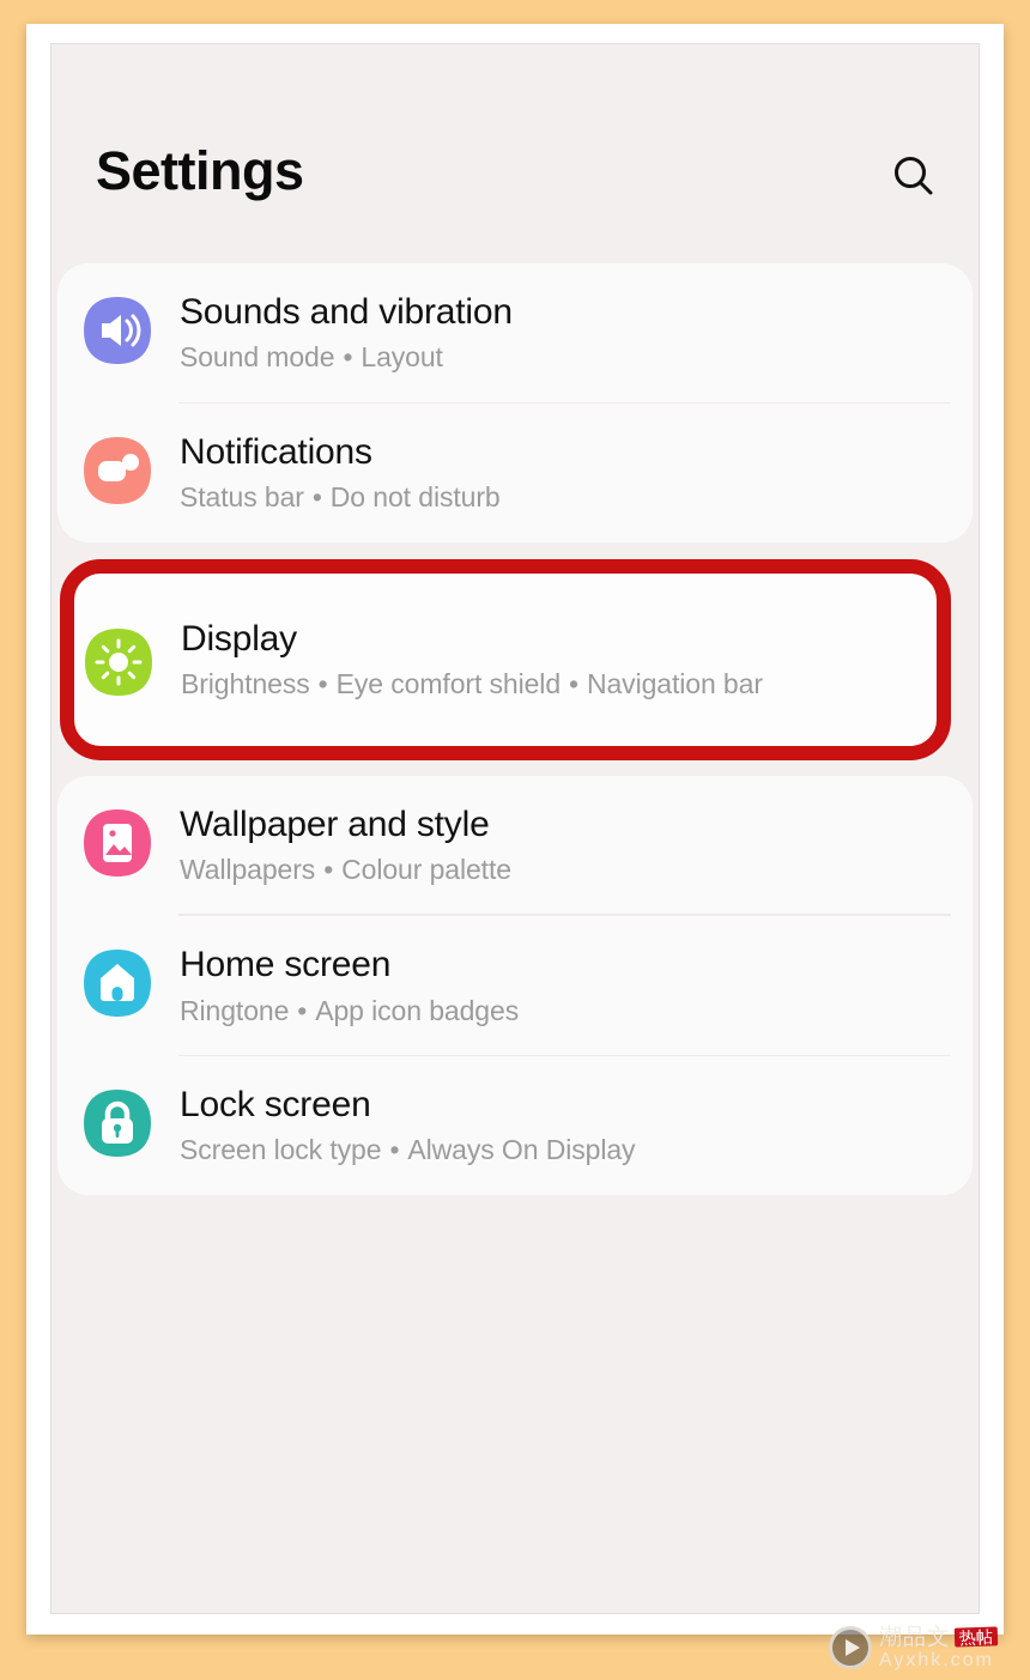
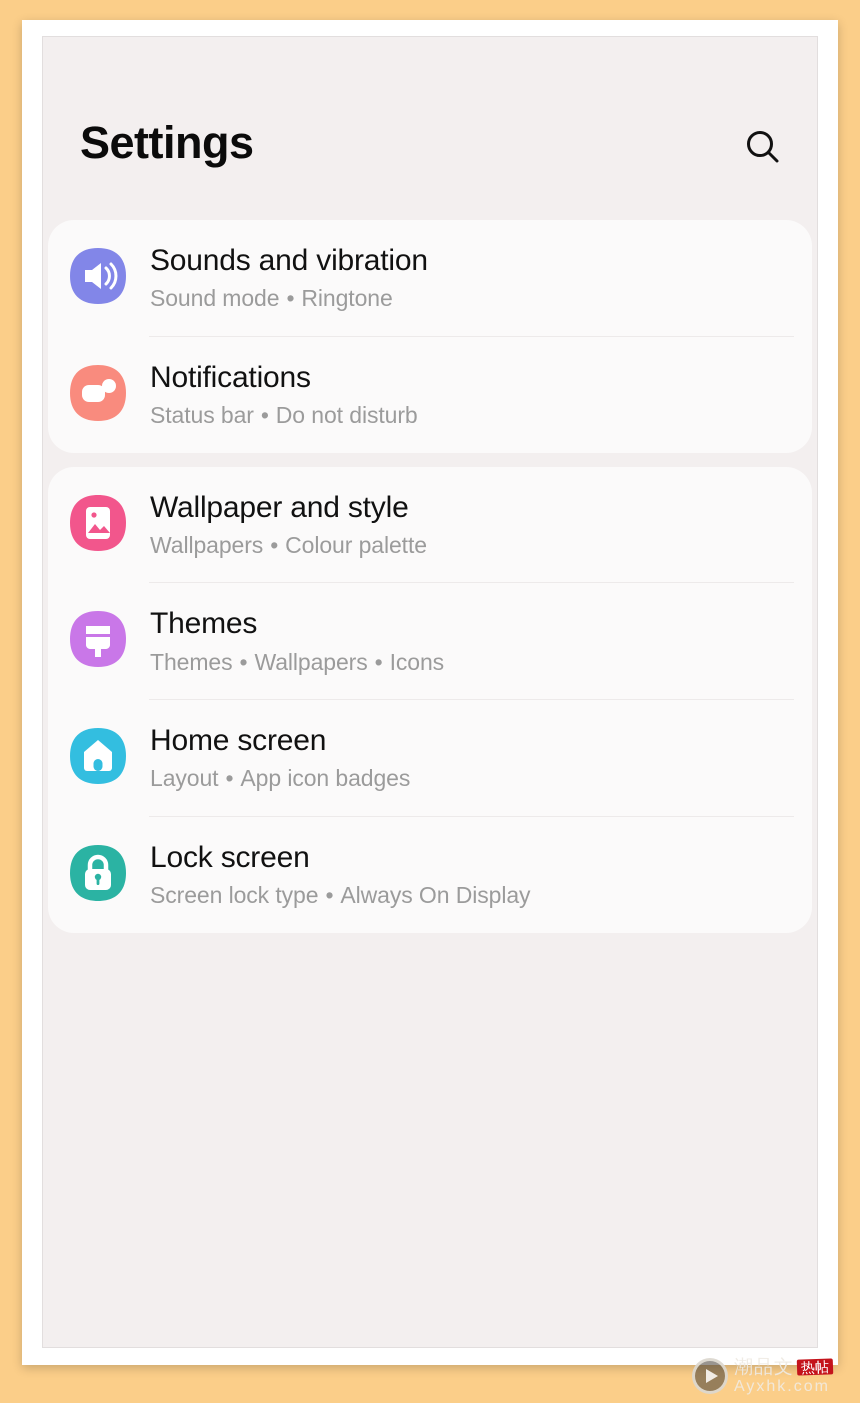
  Settings
  Sounds and vibration
- Sound mode • Layout
+ Sound mode • Ringtone
  Notifications
  Status bar • Do not disturb
- Display
- Brightness • Eye comfort shield • Navigation bar
  Wallpaper and style
  Wallpapers • Colour palette
+ Themes
+ Themes • Wallpapers • Icons
  Home screen
- Ringtone • App icon badges
+ Layout • App icon badges
  Lock screen
  Screen lock type • Always On Display
  潮品文
  Ayxhk.com
